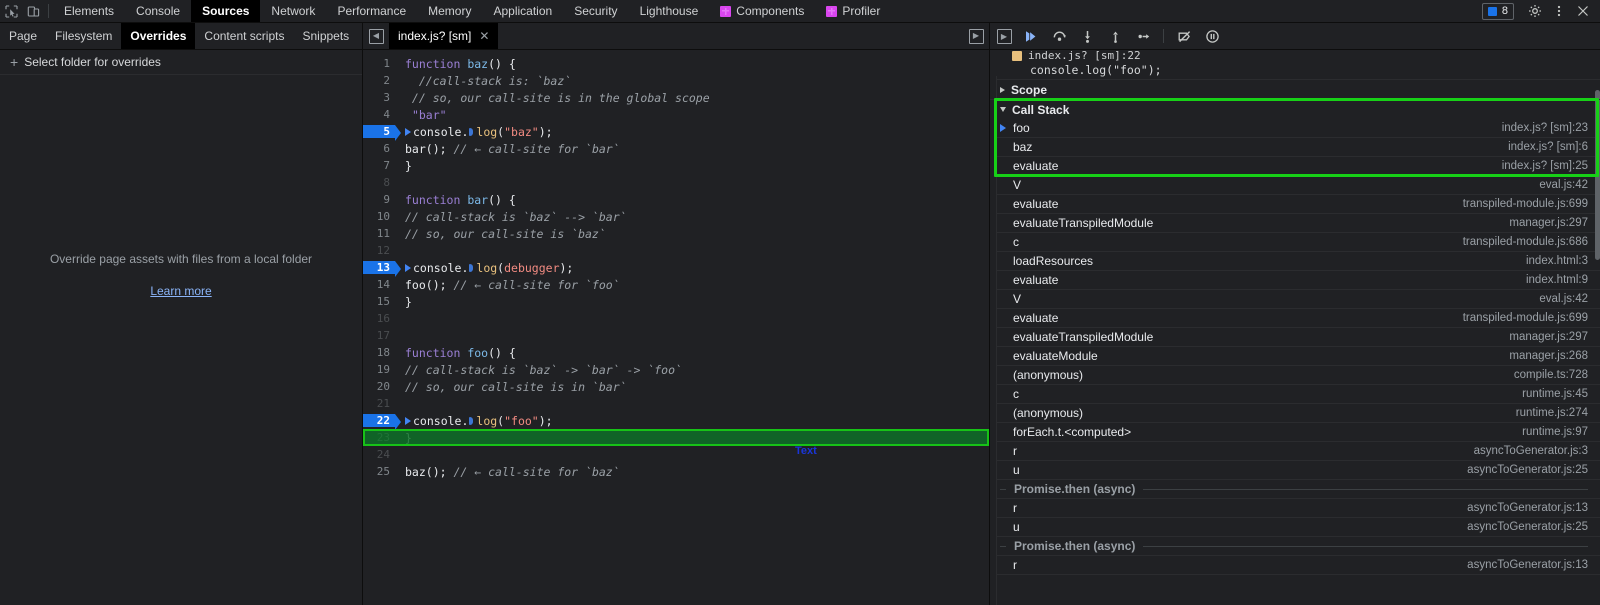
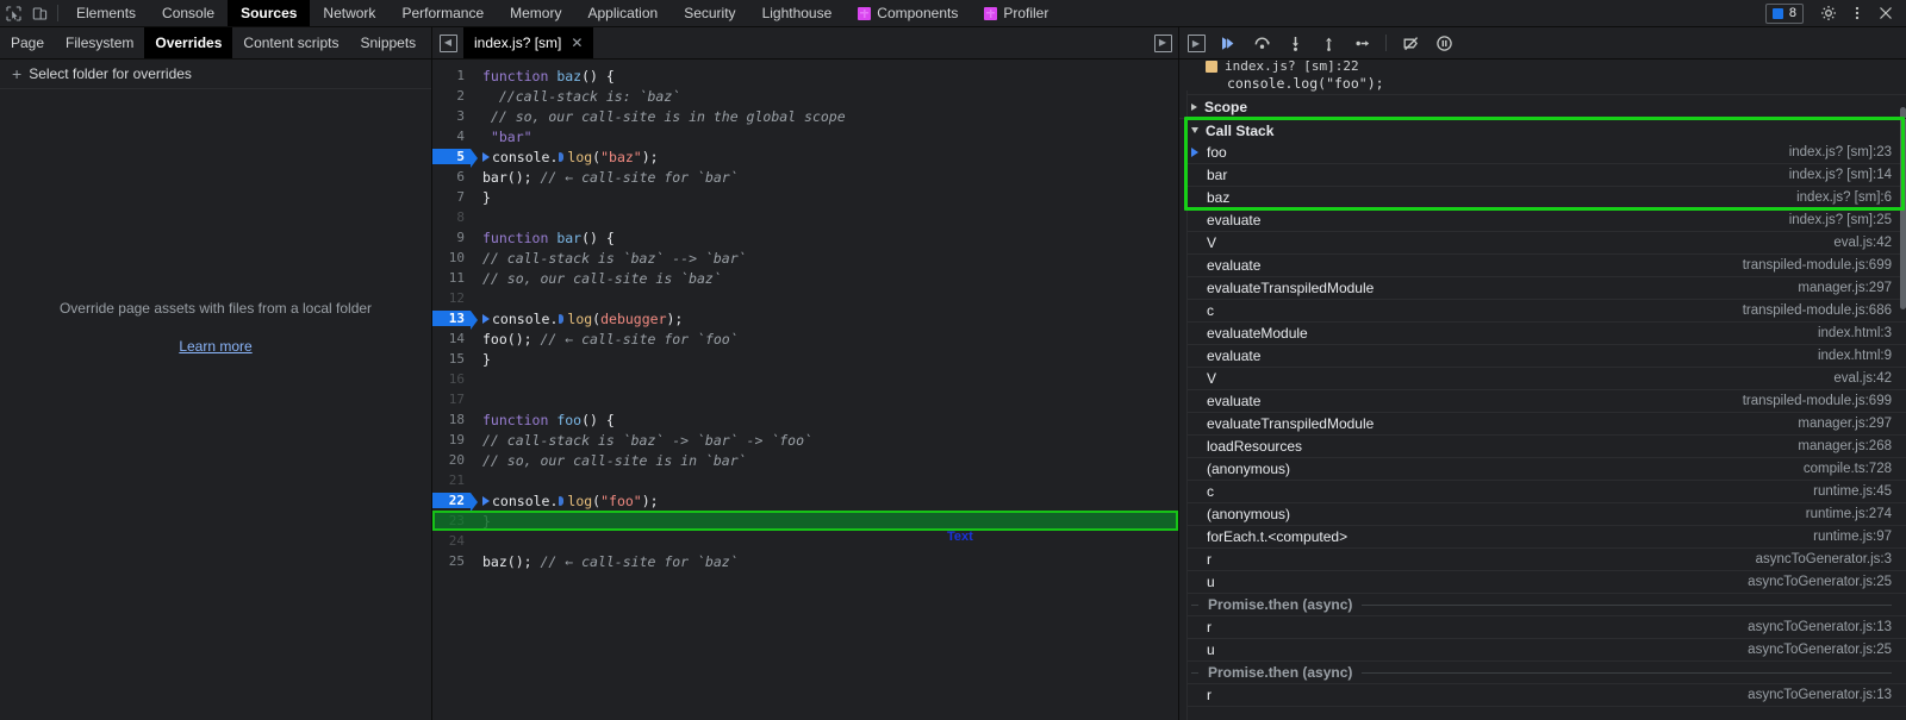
  Elements
  Console
  Sources
  Network
  Performance
  Memory
  Application
  Security
  Lighthouse
  Components
  Profiler
  8
  Page
  Filesystem
  Overrides
  Content scripts
  Snippets
  +
  Select folder for overrides
  Override page assets with files from a local folder
  Learn more
  ◀
  index.js? [sm]
  ✕
  ▶
  1
  function baz() {
  2
  //call-stack is: `baz`
  3
  // so, our call-site is in the global scope
  4
  "bar"
  5
  console. log("baz");
  6
  bar(); // ← call-site for `bar`
  7
  }
  8
  9
  function bar() {
  10
  // call-stack is `baz` --> `bar`
  11
  // so, our call-site is `baz`
  12
  13
  console. log(debugger);
  14
  foo(); // ← call-site for `foo`
  15
  }
  16
  17
  18
  function foo() {
  19
  // call-stack is `baz` -> `bar` -> `foo`
  20
  // so, our call-site is in `bar`
  21
  22
  console. log("foo");
  23
  }
  24
  25
  baz(); // ← call-site for `baz`
  Text
  ▶
  index.js? [sm]:22
  console.log("foo");
  Scope
  Call Stack
  foo
  index.js? [sm]:23
+ bar
+ index.js? [sm]:14
  baz
  index.js? [sm]:6
  evaluate
  index.js? [sm]:25
  V
  eval.js:42
  evaluate
  transpiled-module.js:699
  evaluateTranspiledModule
  manager.js:297
  c
  transpiled-module.js:686
- loadResources
+ evaluateModule
  index.html:3
  evaluate
  index.html:9
  V
  eval.js:42
  evaluate
  transpiled-module.js:699
  evaluateTranspiledModule
  manager.js:297
- evaluateModule
+ loadResources
  manager.js:268
  (anonymous)
  compile.ts:728
  c
  runtime.js:45
  (anonymous)
  runtime.js:274
  forEach.t.<computed>
  runtime.js:97
  r
  asyncToGenerator.js:3
  u
  asyncToGenerator.js:25
  Promise.then (async)
  r
  asyncToGenerator.js:13
  u
  asyncToGenerator.js:25
  Promise.then (async)
  r
  asyncToGenerator.js:13
